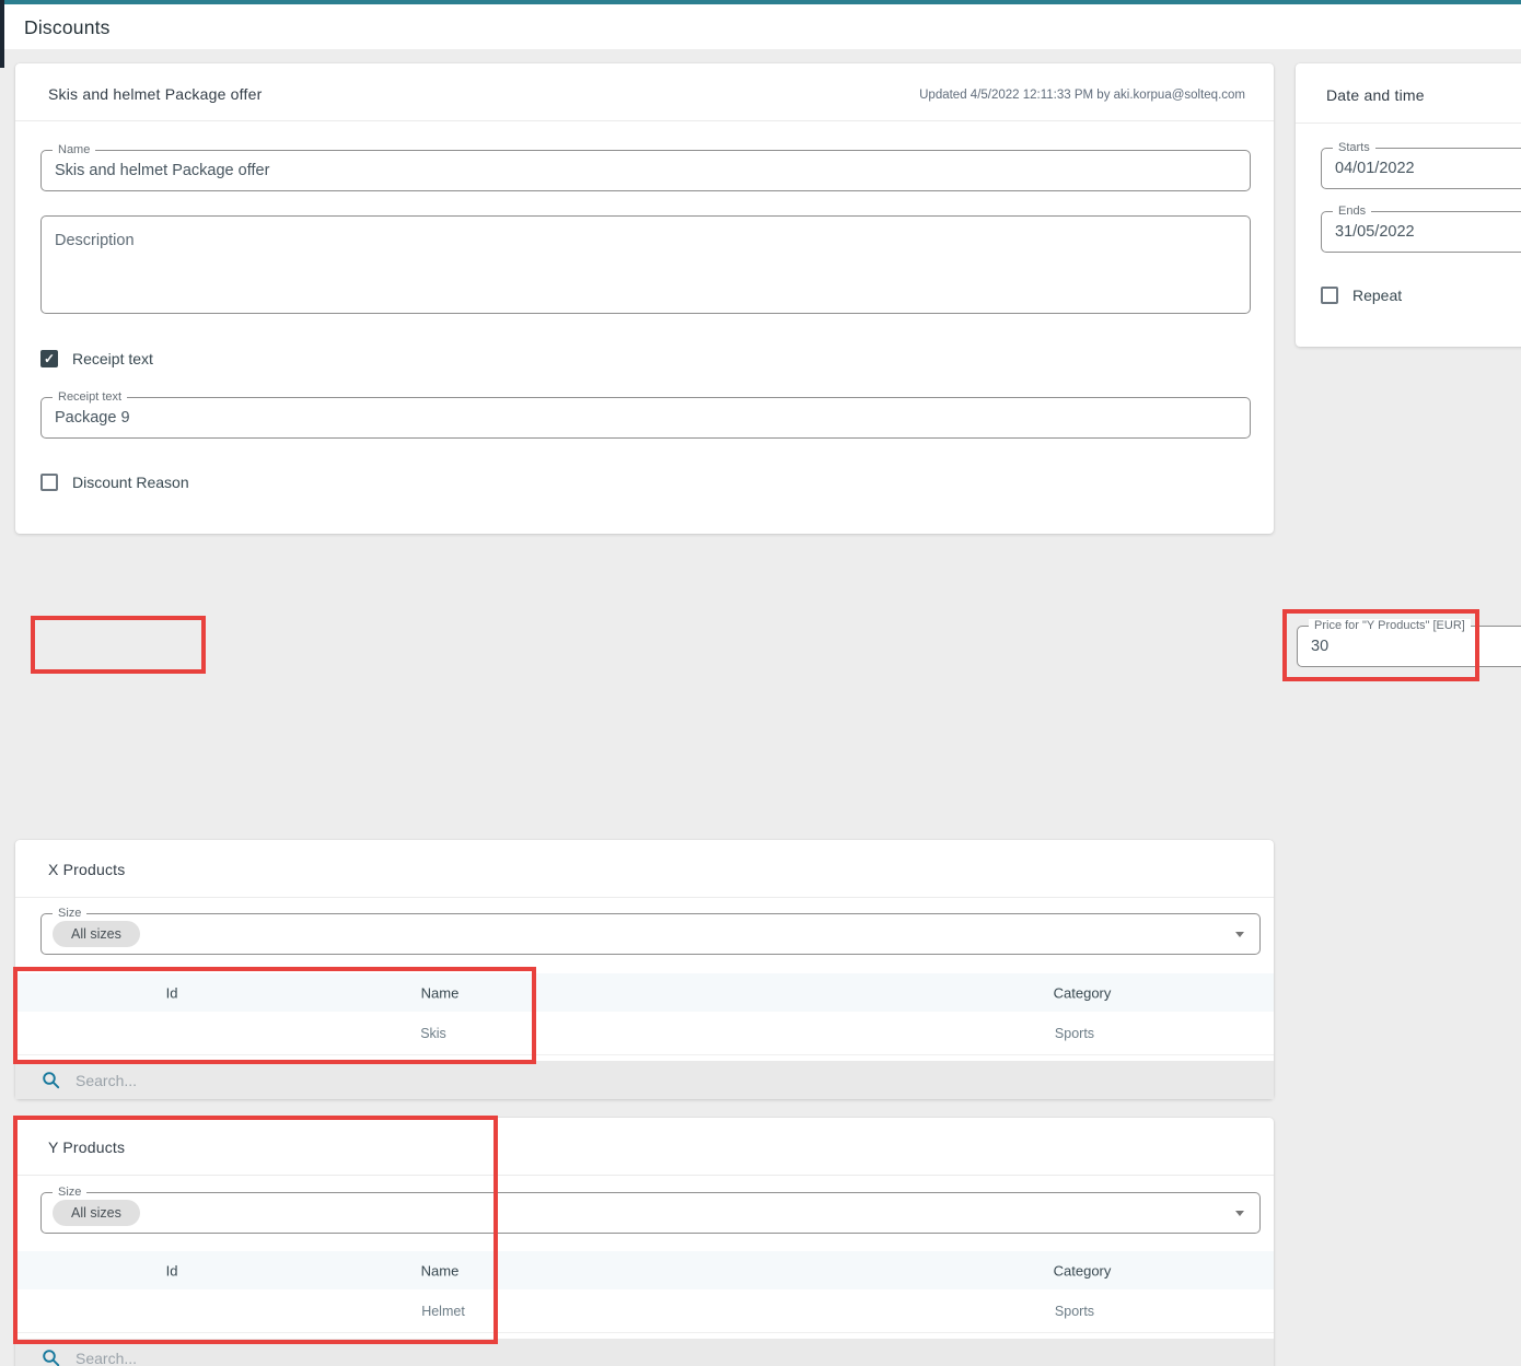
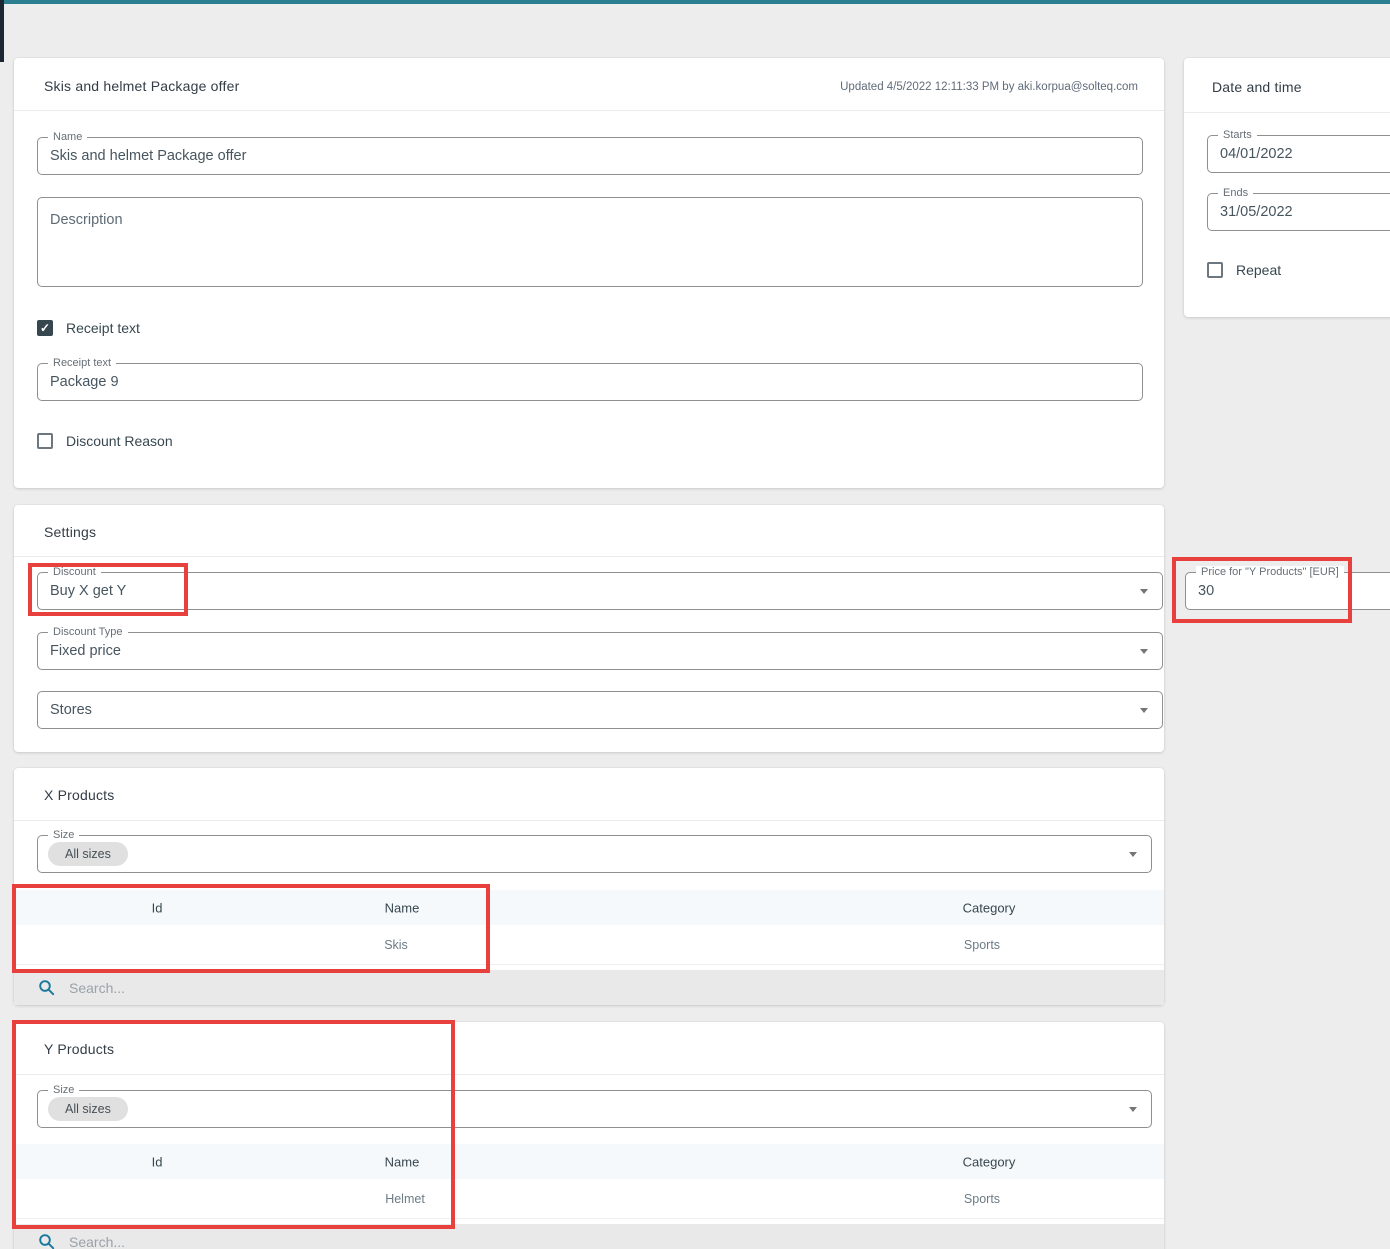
- Discounts
  Skis and helmet Package offer
  Updated 4/5/2022 12:11:33 PM by aki.korpua@solteq.com
  Name
  Skis and helmet Package offer
  Description
  Receipt text
  Receipt text
  Package 9
  Discount Reason
  Date and time
  Starts
  04/01/2022
  Ends
  31/05/2022
  Repeat
+ Settings
+ Discount
+ Buy X get Y
+ Discount Type
+ Fixed price
+ Stores
  Price for "Y Products" [EUR]
  30
  X Products
  Size
  All sizes
  Id
  Name
  Category
  Skis
  Sports
  Search...
  Y Products
  Size
  All sizes
  Id
  Name
  Category
  Helmet
  Sports
  Search...
